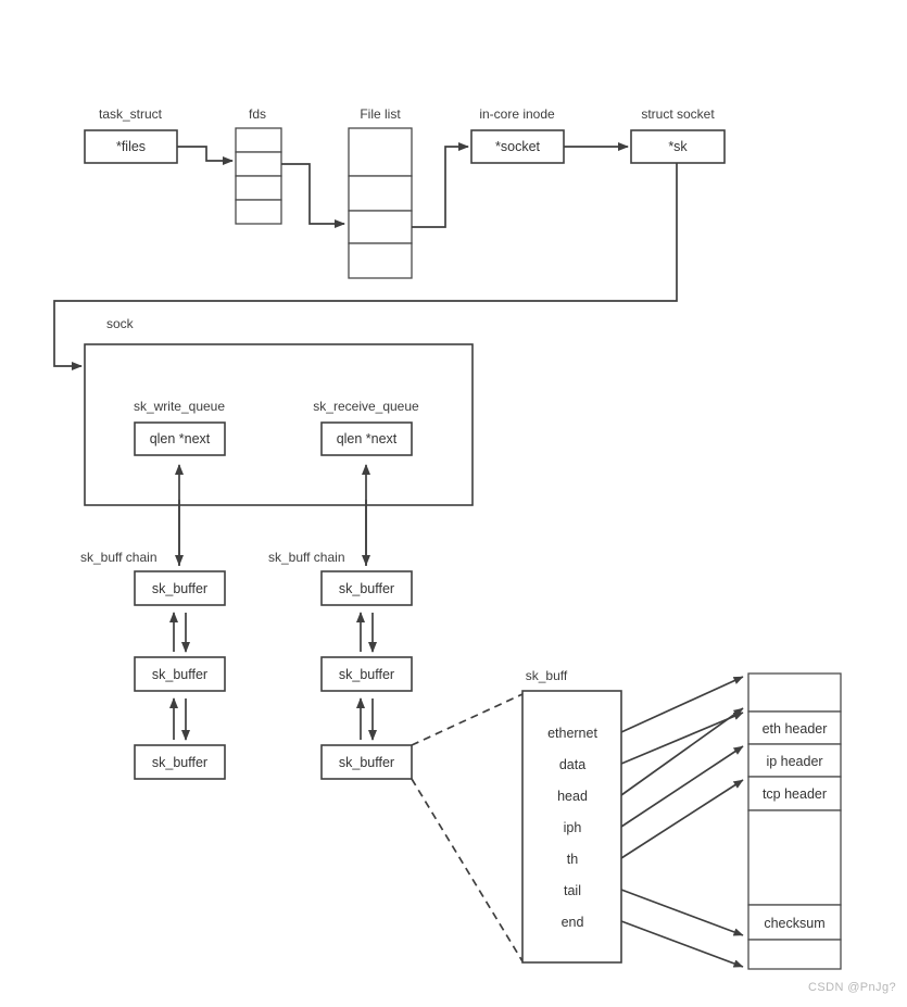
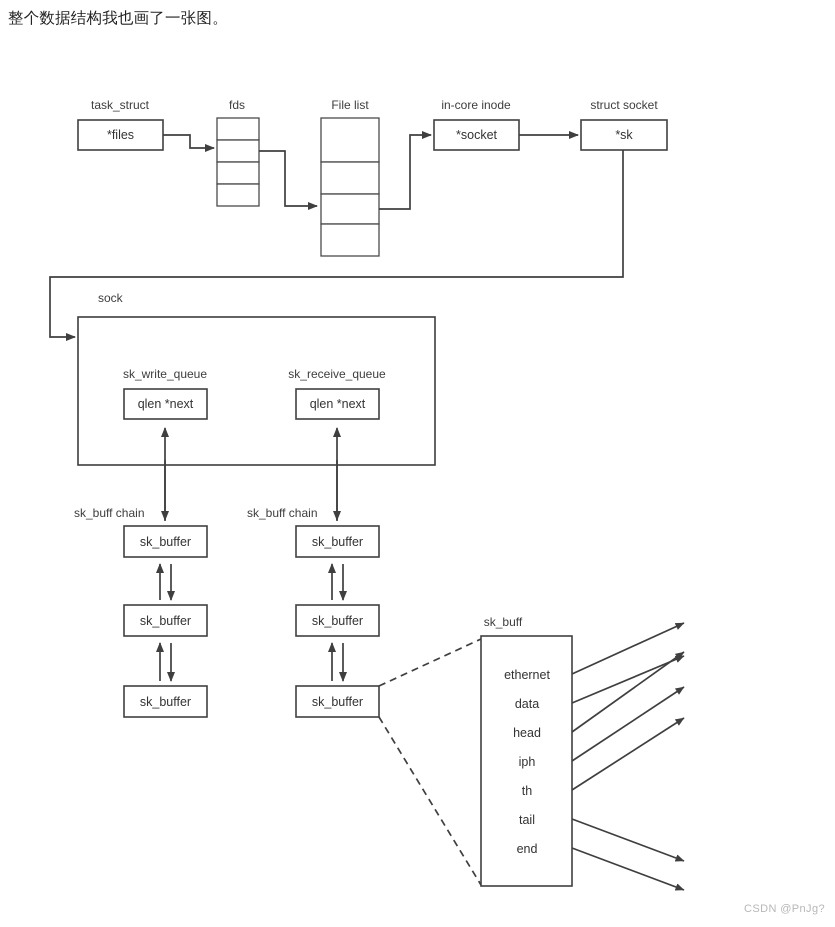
+ 整个数据结构我也画了一张图。
  task_struct
  *files
  fds
  File list
  in-core inode
  *socket
  struct socket
  *sk
  sock
  sk_write_queue
  qlen *next
  sk_receive_queue
  qlen *next
  sk_buff chain
  sk_buffer
  sk_buffer
  sk_buffer
  sk_buff chain
  sk_buffer
  sk_buffer
  sk_buffer
  sk_buff
  ethernet
  data
  head
  iph
  th
  tail
  end
- eth header
- ip header
- tcp header
- checksum
  CSDN @PnJg?
